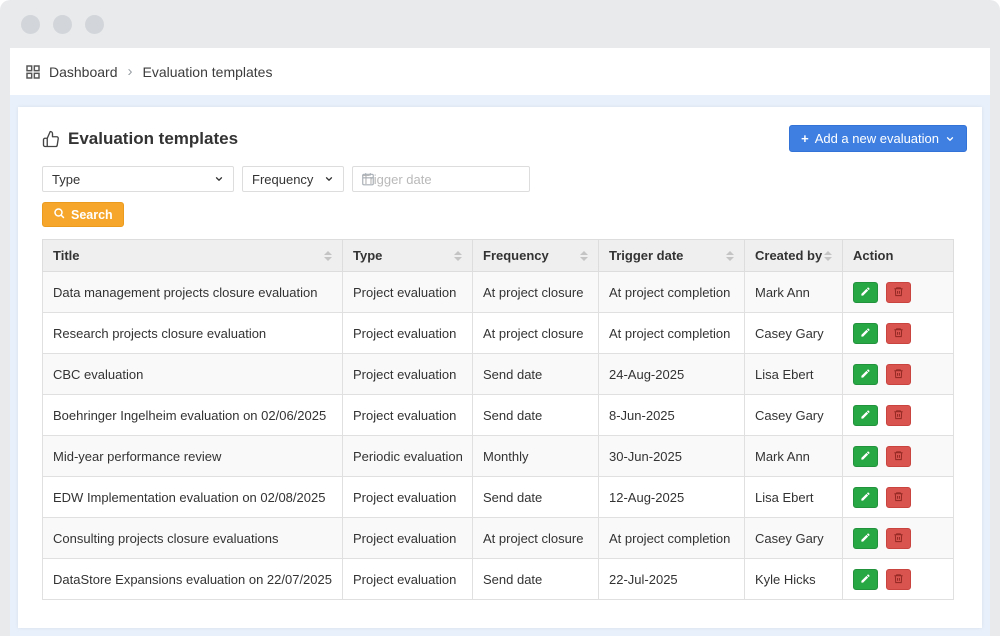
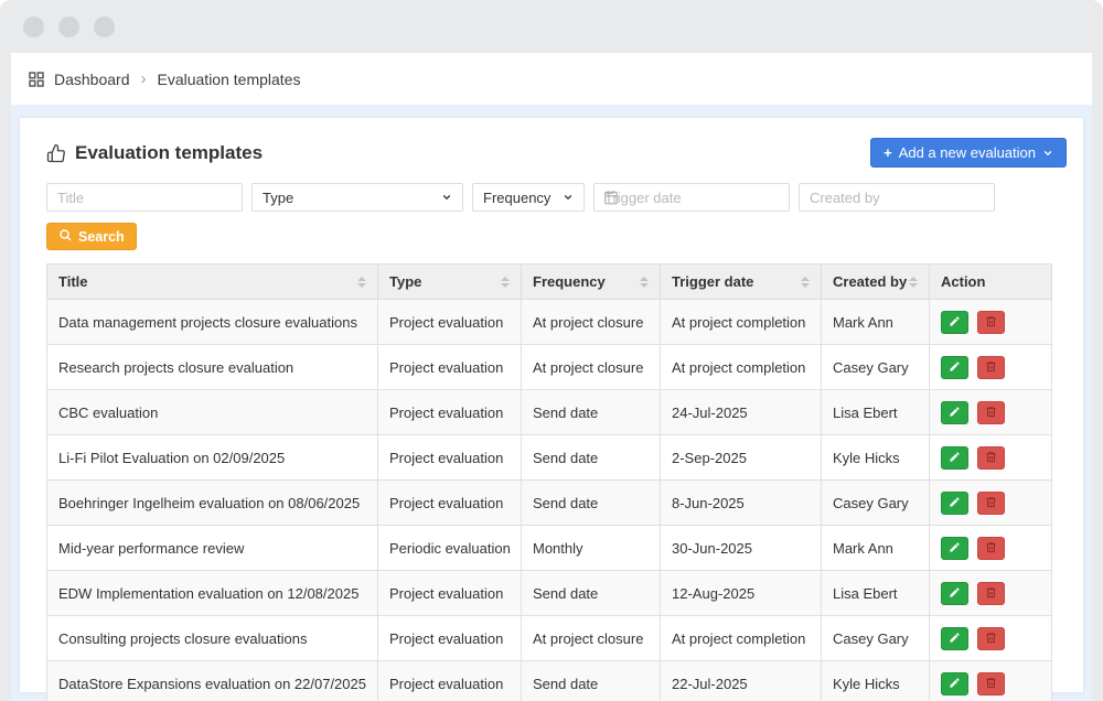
  Dashboard
  ›
  Evaluation templates
  Evaluation templates
  +
  Add a new evaluation
+ Title
  Type
  Frequency
  Trigger date
+ Created by
  Search
  Title	Type	Frequency	Trigger date	Created by	Action
- Data management projects closure evaluation	Project evaluation	At project closure	At project completion	Mark Ann
+ Data management projects closure evaluations	Project evaluation	At project closure	At project completion	Mark Ann
  Research projects closure evaluation	Project evaluation	At project closure	At project completion	Casey Gary
- CBC evaluation	Project evaluation	Send date	24-Aug-2025	Lisa Ebert
+ CBC evaluation	Project evaluation	Send date	24-Jul-2025	Lisa Ebert
+ Li-Fi Pilot Evaluation on 02/09/2025	Project evaluation	Send date	2-Sep-2025	Kyle Hicks
- Boehringer Ingelheim evaluation on 02/06/2025	Project evaluation	Send date	8-Jun-2025	Casey Gary
+ Boehringer Ingelheim evaluation on 08/06/2025	Project evaluation	Send date	8-Jun-2025	Casey Gary
  Mid-year performance review	Periodic evaluation	Monthly	30-Jun-2025	Mark Ann
- EDW Implementation evaluation on 02/08/2025	Project evaluation	Send date	12-Aug-2025	Lisa Ebert
+ EDW Implementation evaluation on 12/08/2025	Project evaluation	Send date	12-Aug-2025	Lisa Ebert
  Consulting projects closure evaluations	Project evaluation	At project closure	At project completion	Casey Gary
  DataStore Expansions evaluation on 22/07/2025	Project evaluation	Send date	22-Jul-2025	Kyle Hicks
